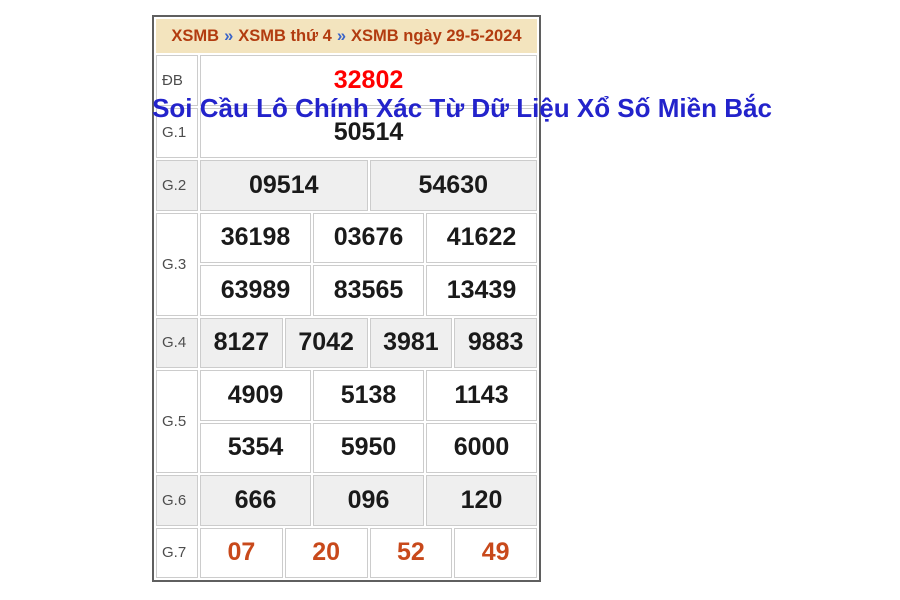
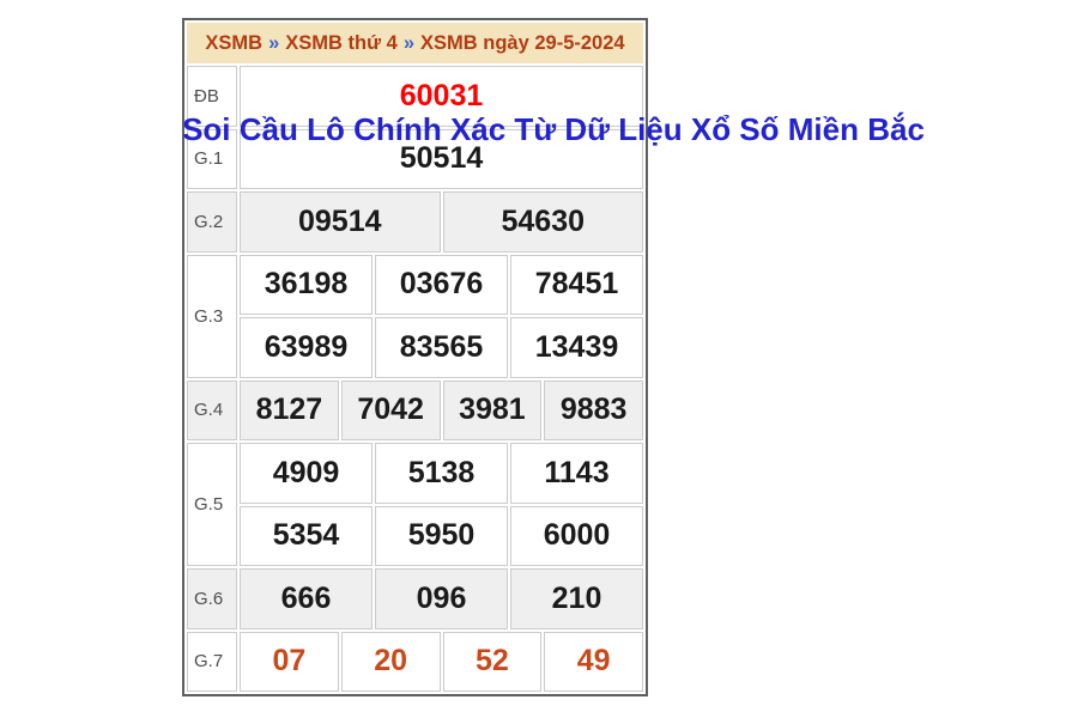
  XSMB » XSMB thứ 4 » XSMB ngày 29-5-2024
- ĐB	32802
+ ĐB	60031
  G.1	50514
  G.2	09514	54630
- G.3	36198	03676	41622
+ G.3	36198	03676	78451
  63989	83565	13439
  G.4	8127	7042	3981	9883
  G.5	4909	5138	1143
  5354	5950	6000
- G.6	666	096	120
+ G.6	666	096	210
  G.7	07	20	52	49
  Soi Cầu Lô Chính Xác Từ Dữ Liệu Xổ Số Miền Bắc
